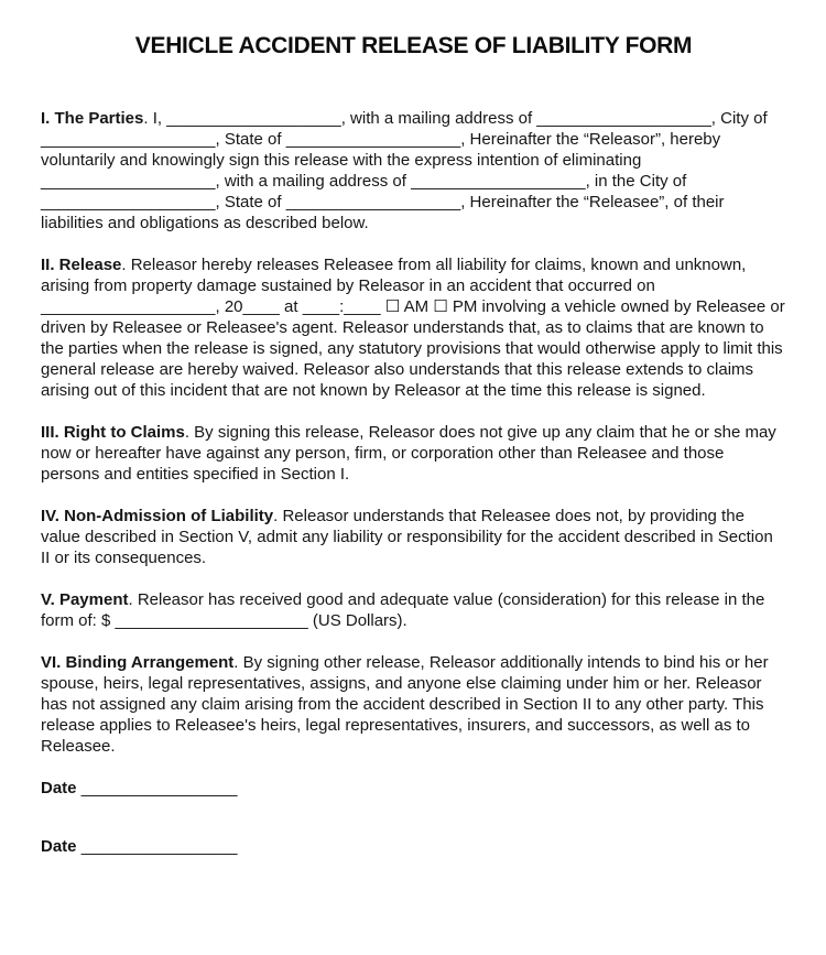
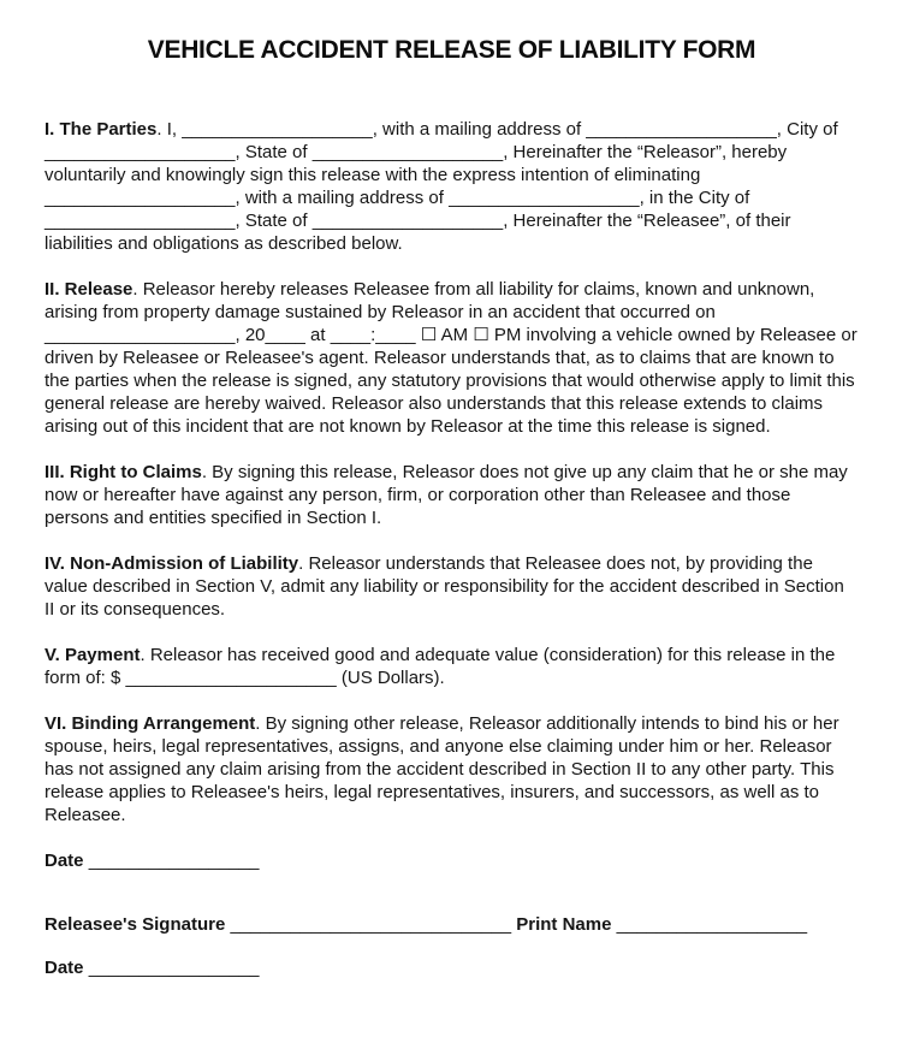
  VEHICLE ACCIDENT RELEASE OF LIABILITY FORM
  I. The Parties. I, ___________________, with a mailing address of ___________________, City of ___________________, State of ___________________, Hereinafter the “Releasor”, hereby voluntarily and knowingly sign this release with the express intention of eliminating ___________________, with a mailing address of ___________________, in the City of ___________________, State of ___________________, Hereinafter the “Releasee”, of their liabilities and obligations as described below.
  II. Release. Releasor hereby releases Releasee from all liability for claims, known and unknown, arising from property damage sustained by Releasor in an accident that occurred on ___________________, 20____ at ____:____ ☐ AM ☐ PM involving a vehicle owned by Releasee or driven by Releasee or Releasee's agent. Releasor understands that, as to claims that are known to the parties when the release is signed, any statutory provisions that would otherwise apply to limit this general release are hereby waived. Releasor also understands that this release extends to claims arising out of this incident that are not known by Releasor at the time this release is signed.
  III. Right to Claims. By signing this release, Releasor does not give up any claim that he or she may now or hereafter have against any person, firm, or corporation other than Releasee and those persons and entities specified in Section I.
  IV. Non-Admission of Liability. Releasor understands that Releasee does not, by providing the value described in Section V, admit any liability or responsibility for the accident described in Section II or its consequences.
  V. Payment. Releasor has received good and adequate value (consideration) for this release in the form of: $ _____________________ (US Dollars).
  VI. Binding Arrangement. By signing other release, Releasor additionally intends to bind his or her spouse, heirs, legal representatives, assigns, and anyone else claiming under him or her. Releasor has not assigned any claim arising from the accident described in Section II to any other party. This release applies to Releasee's heirs, legal representatives, insurers, and successors, as well as to Releasee.
  Date _________________
+ Releasee's Signature ____________________________ Print Name ___________________
  Date _________________
